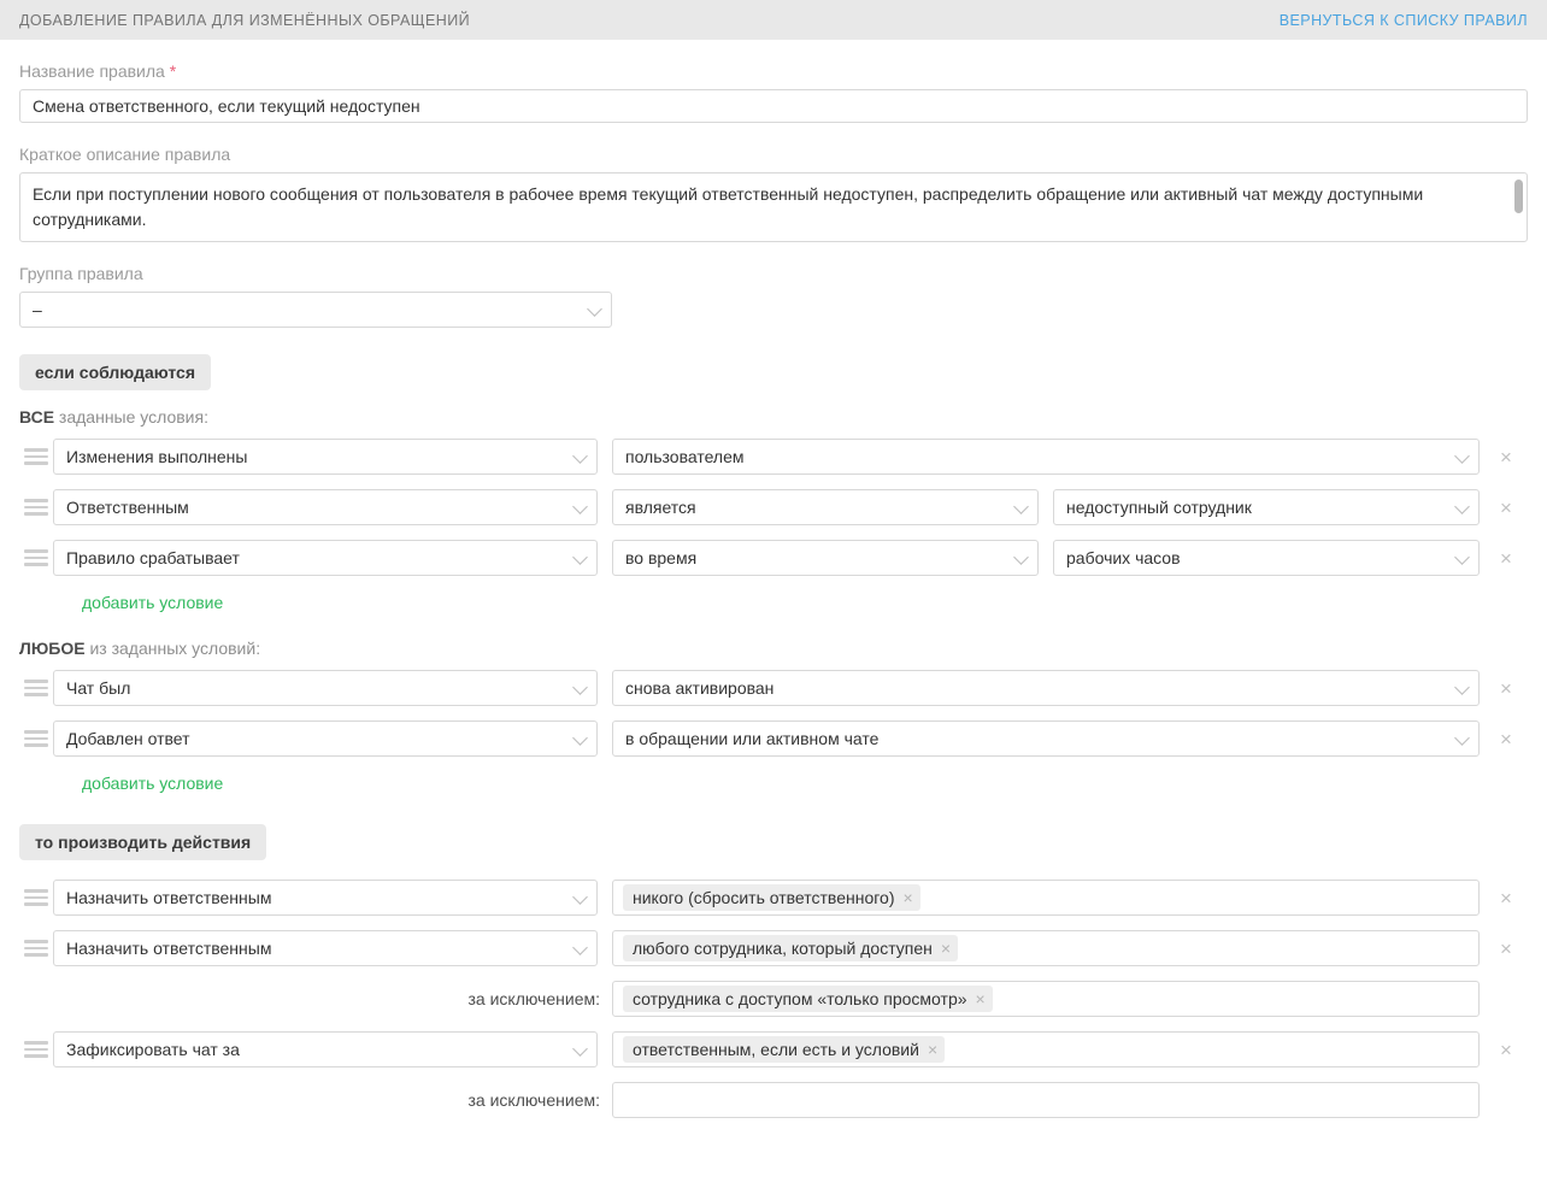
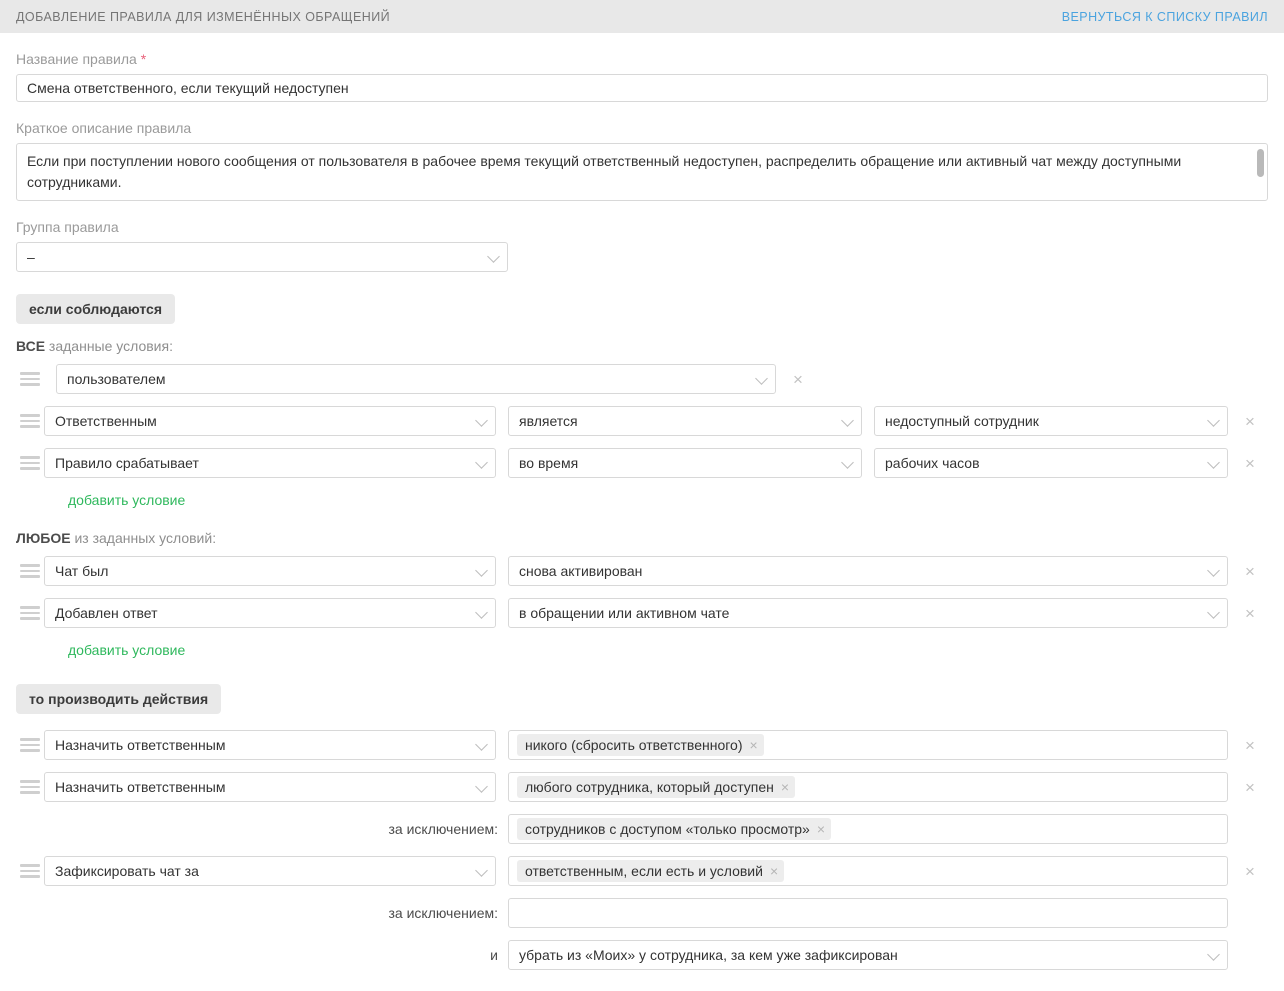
  ДОБАВЛЕНИЕ ПРАВИЛА ДЛЯ ИЗМЕНЁННЫХ ОБРАЩЕНИЙ
  ВЕРНУТЬСЯ К СПИСКУ ПРАВИЛ
  Название правила *
  Смена ответственного, если текущий недоступен
  Краткое описание правила
  Если при поступлении нового сообщения от пользователя в рабочее время текущий ответственный недоступен, распределить обращение или активный чат между доступными сотрудниками.
  Группа правила
  –
  если соблюдаются
  ВСЕ заданные условия:
- Изменения выполнены
  пользователем
  ×
  Ответственным
  является
  недоступный сотрудник
  ×
  Правило срабатывает
  во время
  рабочих часов
  ×
  добавить условие
  ЛЮБОЕ из заданных условий:
  Чат был
  снова активирован
  ×
  Добавлен ответ
  в обращении или активном чате
  ×
  добавить условие
  то производить действия
  Назначить ответственным
  никого (сбросить ответственного)
  ×
  ×
  Назначить ответственным
  любого сотрудника, который доступен
  ×
  ×
  за исключением:
- сотрудника с доступом «только просмотр»
+ сотрудников с доступом «только просмотр»
  ×
  Зафиксировать чат за
  ответственным, если есть и условий
  ×
  ×
  за исключением:
+ и
+ убрать из «Моих» у сотрудника, за кем уже зафиксирован
